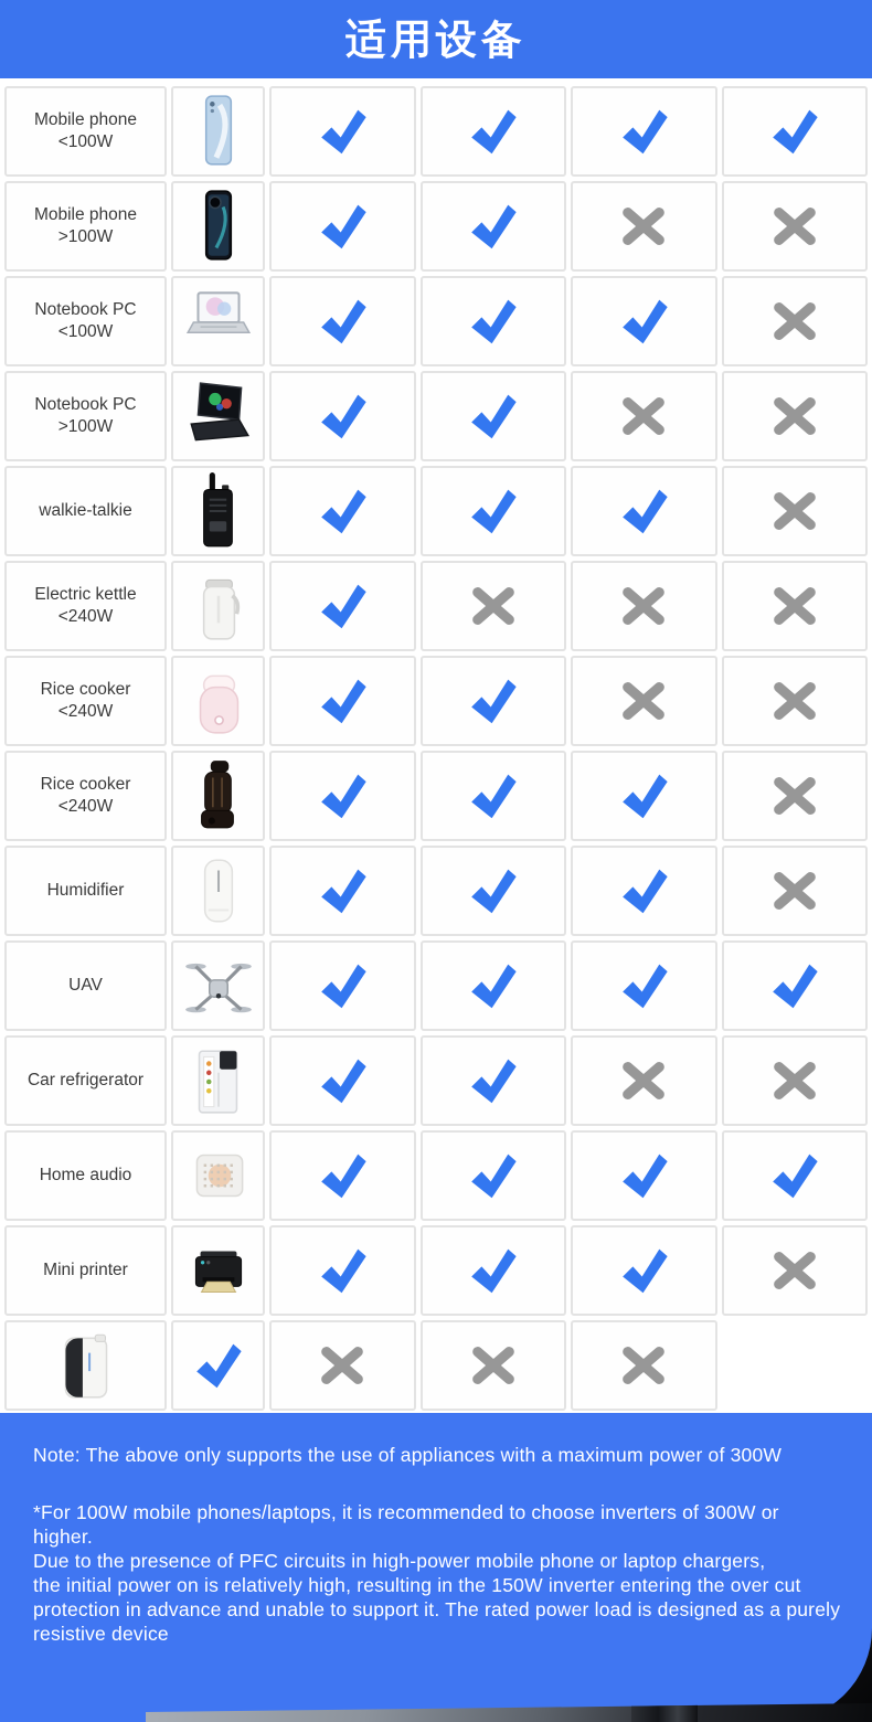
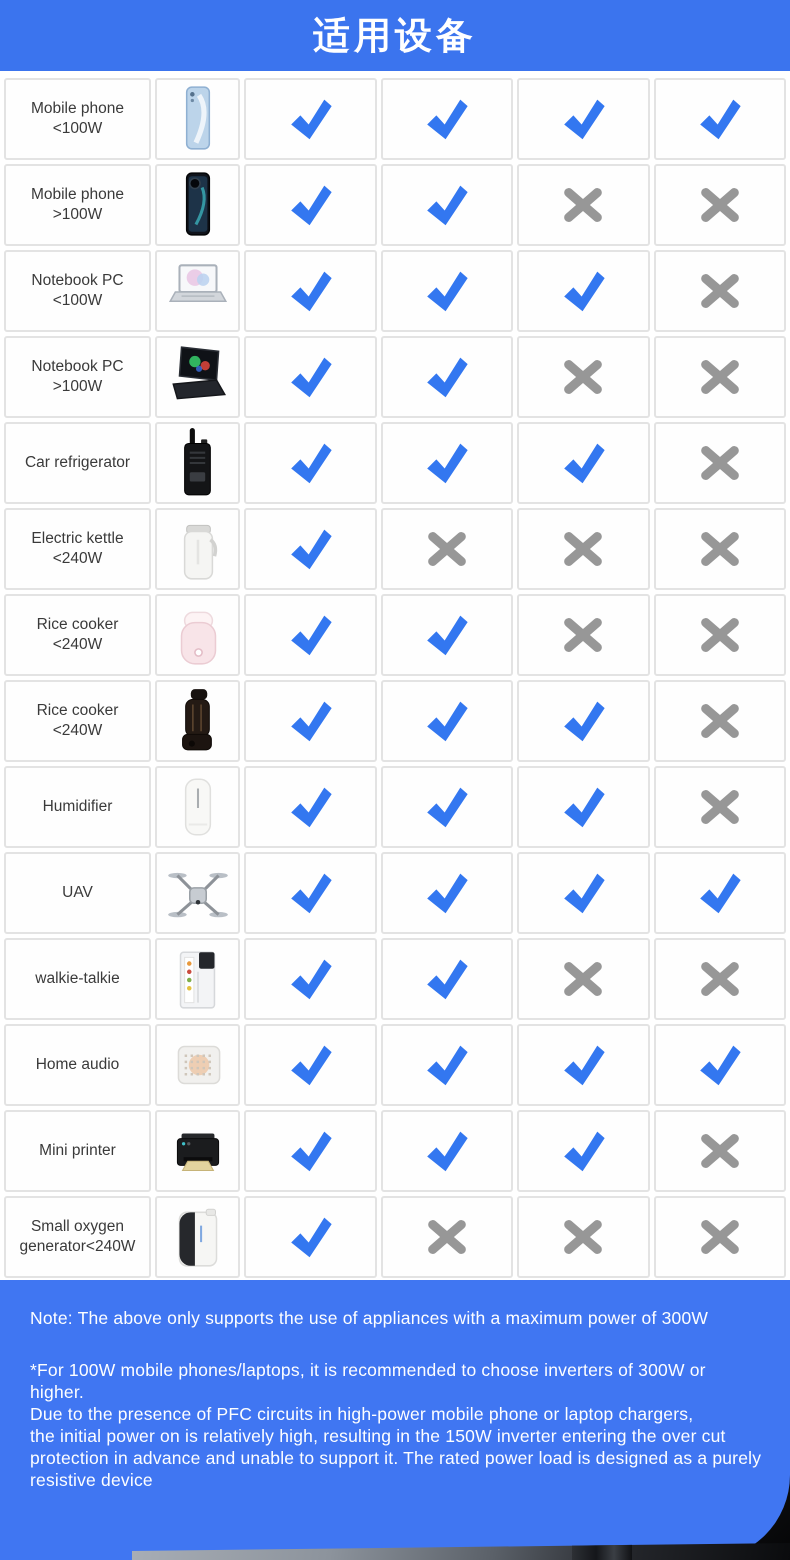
  适用设备
  Mobile phone
  <100W
  Mobile phone
  >100W
  Notebook PC
  <100W
  Notebook PC
  >100W
- walkie-talkie
+ Car refrigerator
  Electric kettle
  <240W
  Rice cooker
  <240W
  Rice cooker
  <240W
  Humidifier
  UAV
- Car refrigerator
+ walkie-talkie
  Home audio
  Mini printer
+ Small oxygen
+ generator<240W
  Note: The above only supports the use of appliances with a maximum power of 300W
  *For 100W mobile phones/laptops, it is recommended to choose inverters of 300W or higher.
  Due to the presence of PFC circuits in high-power mobile phone or laptop chargers,
  the initial power on is relatively high, resulting in the 150W inverter entering the over cut
  protection in advance and unable to support it. The rated power load is designed as a purely
  resistive device
